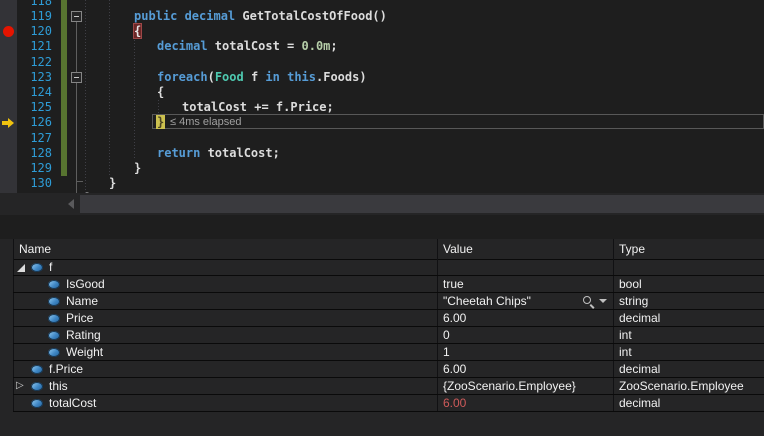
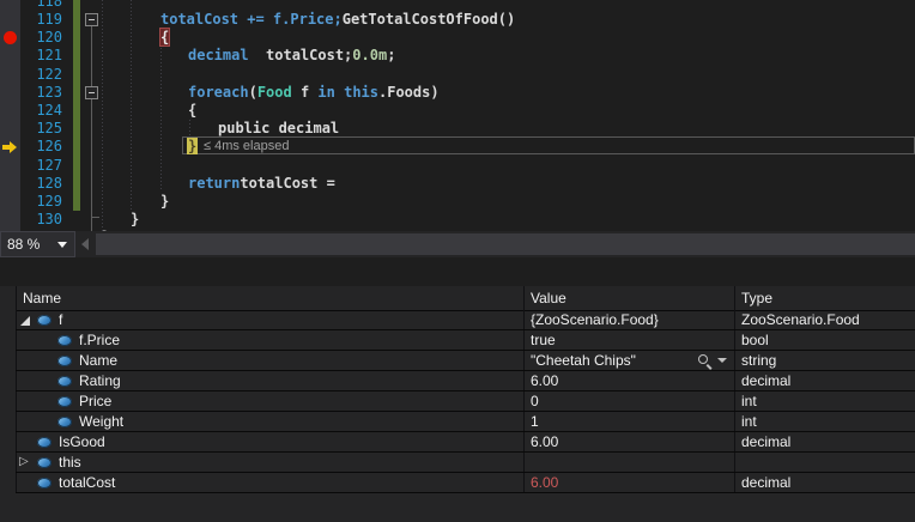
  118
  119
- public decimal GetTotalCostOfFood()
+ totalCost += f.Price;GetTotalCostOfFood()
  120
  {
  121
- decimal totalCost = 0.0m;
+ decimal totalCost;0.0m;
  122
  123
  foreach(Food f in this.Foods)
  124
  {
  125
- totalCost += f.Price;
+ public decimal
  126
  ≤ 4ms elapsed
  }
  127
  128
- return totalCost;
+ returntotalCost =
  129
  }
  130
  }
+ 88 %
  Name
  Value
  Type
  f
+ {ZooScenario.Food}
+ ZooScenario.Food
- IsGood
+ f.Price
  true
  bool
  Name
  "Cheetah Chips"
  string
- Price
+ Rating
  6.00
  decimal
- Rating
+ Price
  0
  int
  Weight
  1
  int
- f.Price
+ IsGood
  6.00
  decimal
  ▷
  this
- {ZooScenario.Employee}
- ZooScenario.Employee
  totalCost
  6.00
  decimal
